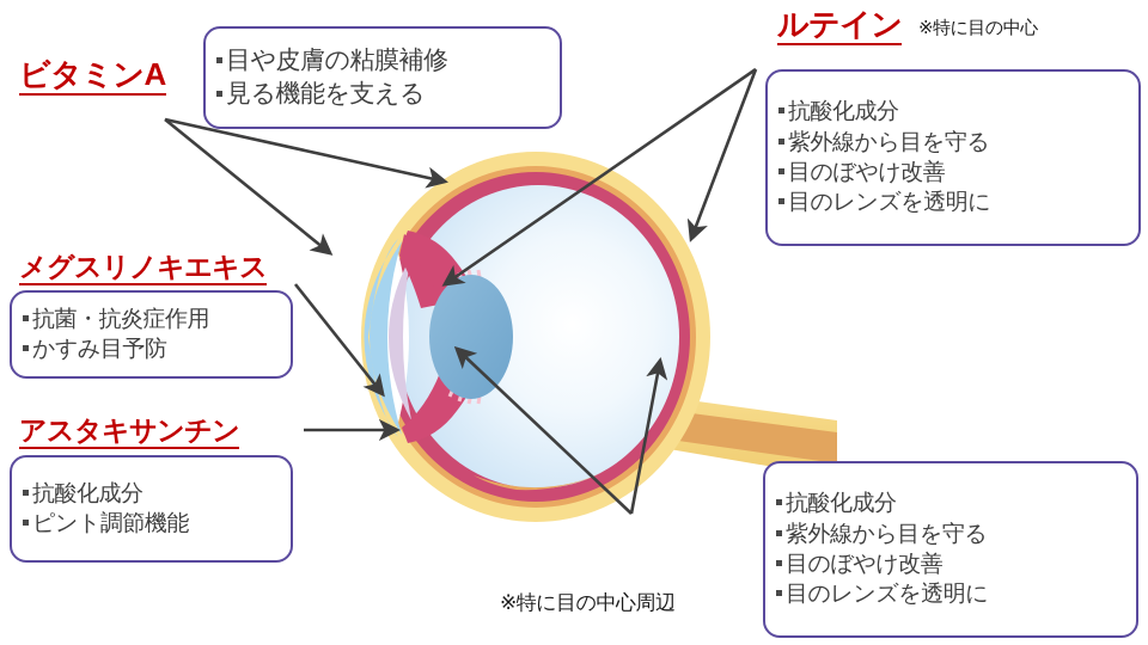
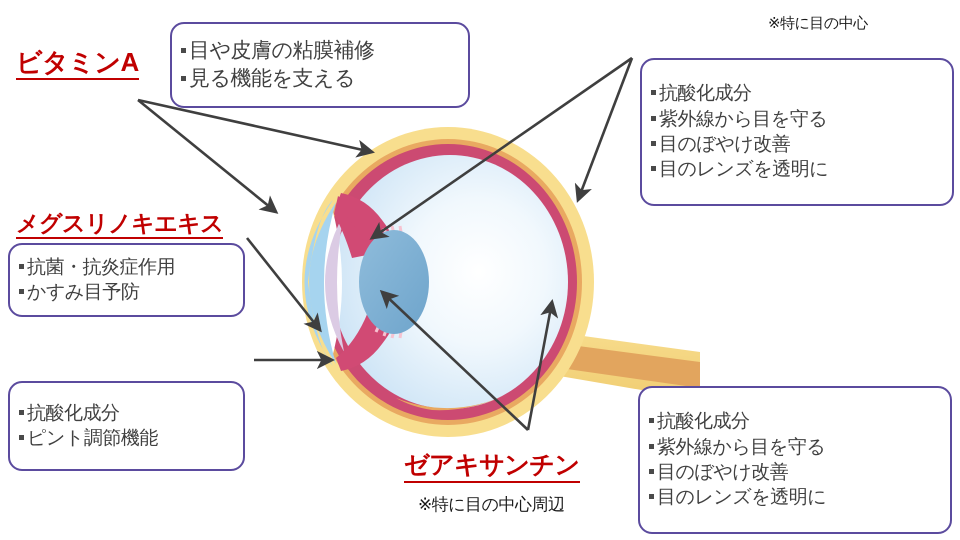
  ビタミンA
  目や皮膚の粘膜補修
  見る機能を支える
  メグスリノキエキス
  抗菌・抗炎症作用
  かすみ目予防
- アスタキサンチン
  抗酸化成分
  ピント調節機能
- ルテイン
  ※特に目の中心
  抗酸化成分
  紫外線から目を守る
  目のぼやけ改善
  目のレンズを透明に
+ ゼアキサンチン
  ※特に目の中心周辺
  抗酸化成分
  紫外線から目を守る
  目のぼやけ改善
  目のレンズを透明に
